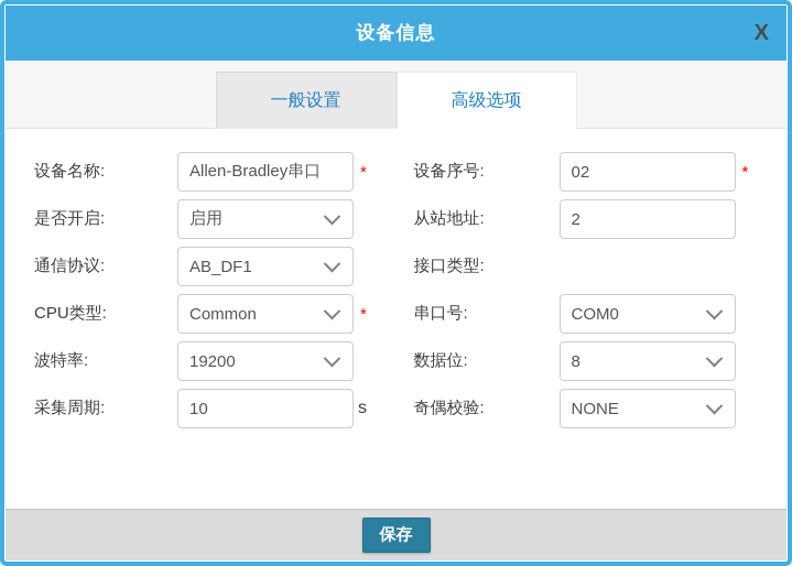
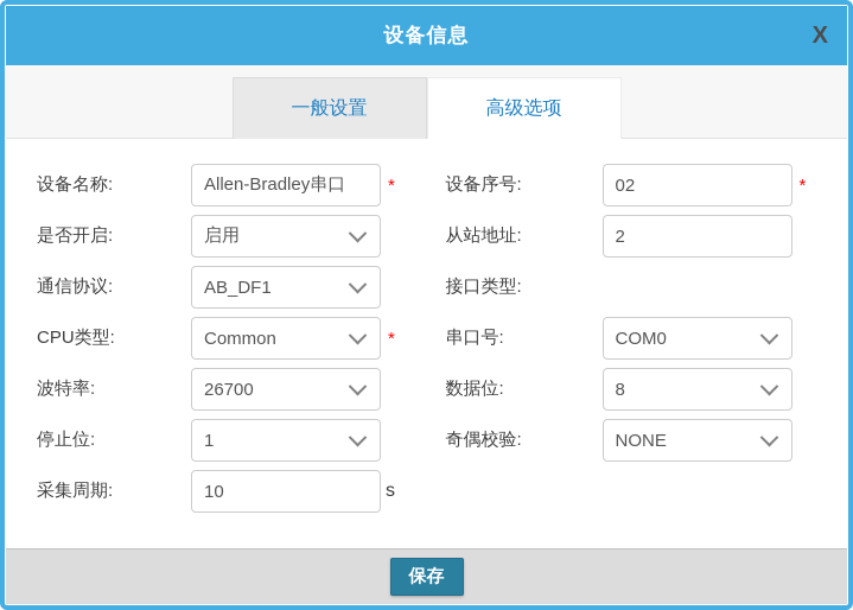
  设备信息
  X
  一般设置
  高级选项
  设备名称:
  Allen-Bradley串口
  *
  是否开启:
  启用
  通信协议:
  AB_DF1
  CPU类型:
  Common
  *
  波特率:
- 19200
+ 26700
+ 停止位:
+ 1
  采集周期:
  10
  s
  设备序号:
  02
  *
  从站地址:
  2
  接口类型:
  串口号:
  COM0
  数据位:
  8
  奇偶校验:
  NONE
  保存
